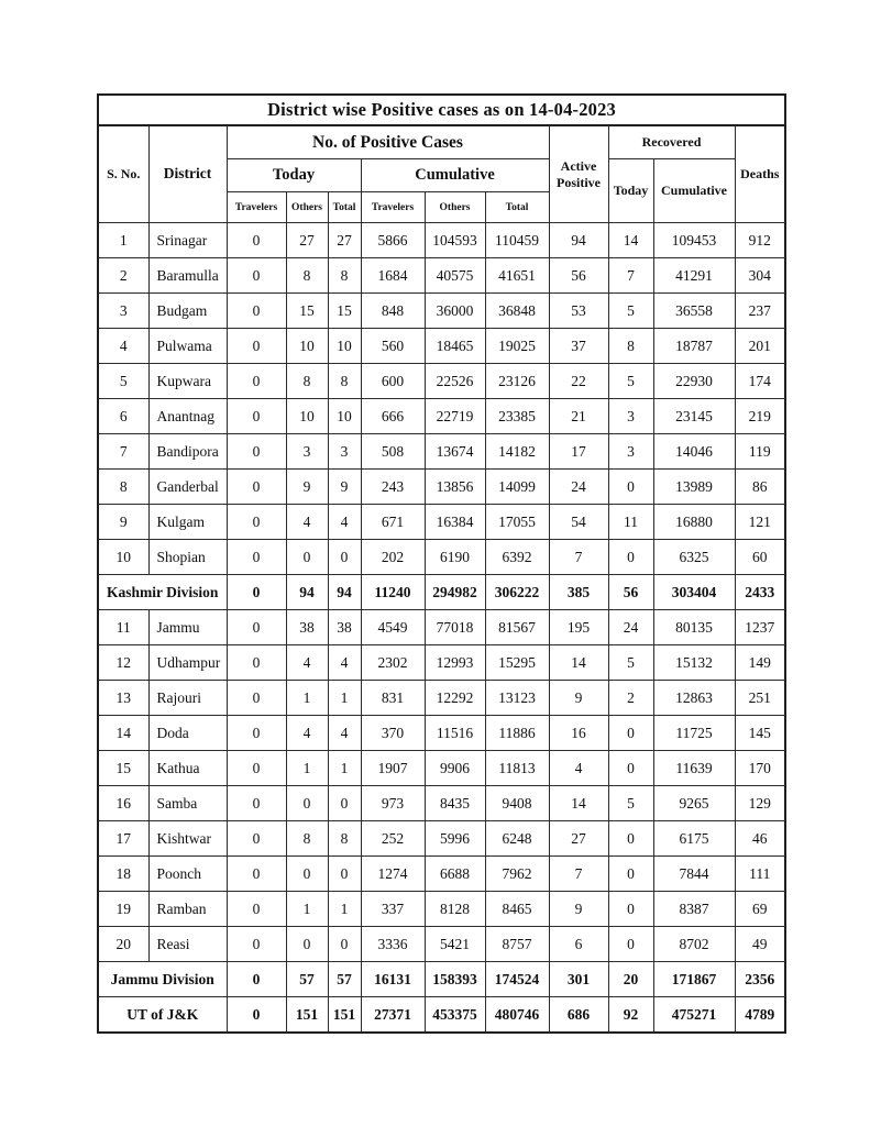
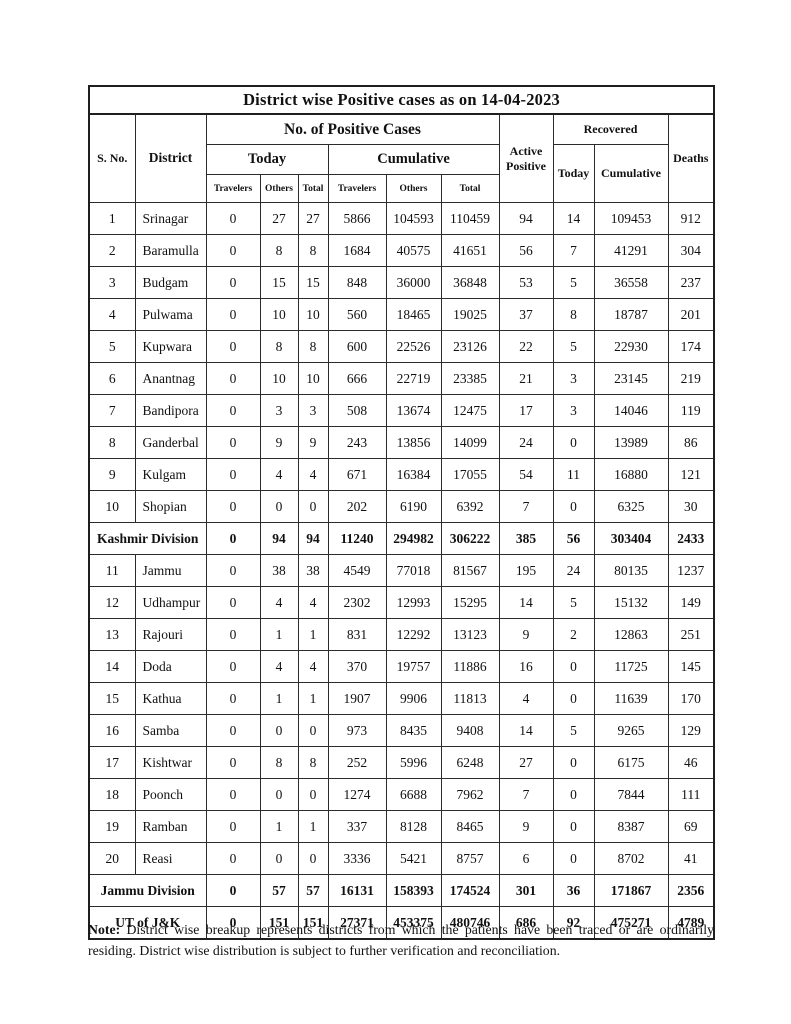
  District wise Positive cases as on 14-04-2023
  S. No.	District	No. of Positive Cases	Active Positive	Recovered	Deaths
  Today	Cumulative	Today	Cumulative
  Travelers	Others	Total	Travelers	Others	Total
  1	Srinagar	0	27	27	5866	104593	110459	94	14	109453	912
  2	Baramulla	0	8	8	1684	40575	41651	56	7	41291	304
  3	Budgam	0	15	15	848	36000	36848	53	5	36558	237
  4	Pulwama	0	10	10	560	18465	19025	37	8	18787	201
  5	Kupwara	0	8	8	600	22526	23126	22	5	22930	174
  6	Anantnag	0	10	10	666	22719	23385	21	3	23145	219
- 7	Bandipora	0	3	3	508	13674	14182	17	3	14046	119
+ 7	Bandipora	0	3	3	508	13674	12475	17	3	14046	119
  8	Ganderbal	0	9	9	243	13856	14099	24	0	13989	86
  9	Kulgam	0	4	4	671	16384	17055	54	11	16880	121
- 10	Shopian	0	0	0	202	6190	6392	7	0	6325	60
+ 10	Shopian	0	0	0	202	6190	6392	7	0	6325	30
  Kashmir Division	0	94	94	11240	294982	306222	385	56	303404	2433
  11	Jammu	0	38	38	4549	77018	81567	195	24	80135	1237
  12	Udhampur	0	4	4	2302	12993	15295	14	5	15132	149
  13	Rajouri	0	1	1	831	12292	13123	9	2	12863	251
- 14	Doda	0	4	4	370	11516	11886	16	0	11725	145
+ 14	Doda	0	4	4	370	19757	11886	16	0	11725	145
  15	Kathua	0	1	1	1907	9906	11813	4	0	11639	170
  16	Samba	0	0	0	973	8435	9408	14	5	9265	129
  17	Kishtwar	0	8	8	252	5996	6248	27	0	6175	46
  18	Poonch	0	0	0	1274	6688	7962	7	0	7844	111
  19	Ramban	0	1	1	337	8128	8465	9	0	8387	69
- 20	Reasi	0	0	0	3336	5421	8757	6	0	8702	49
+ 20	Reasi	0	0	0	3336	5421	8757	6	0	8702	41
- Jammu Division	0	57	57	16131	158393	174524	301	20	171867	2356
+ Jammu Division	0	57	57	16131	158393	174524	301	36	171867	2356
  UT of J&K	0	151	151	27371	453375	480746	686	92	475271	4789
+ Note: District wise breakup represents districts from which the patients have been traced or are ordinarily residing. District wise distribution is subject to further verification and reconciliation.
